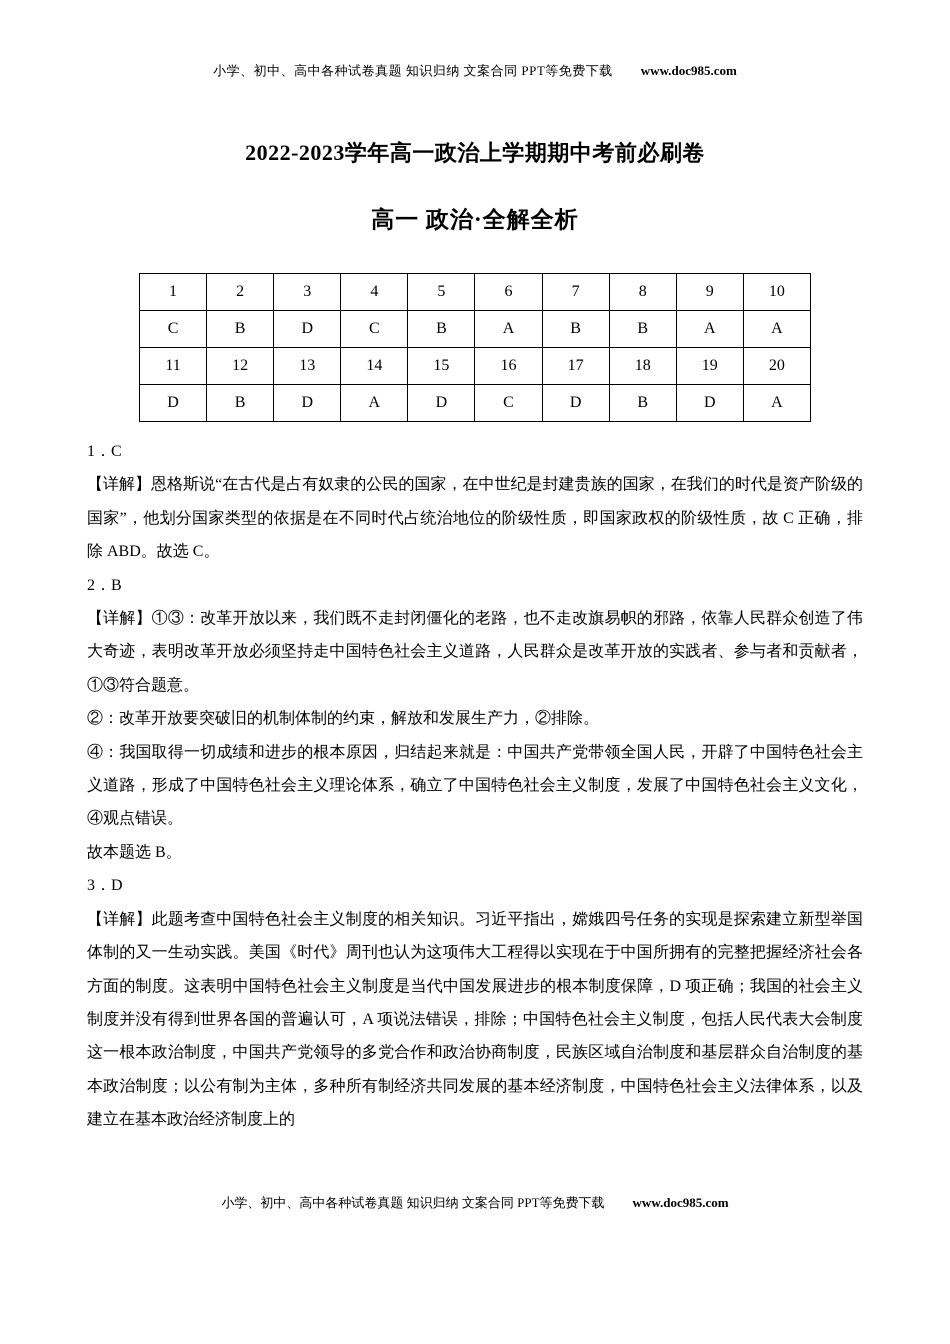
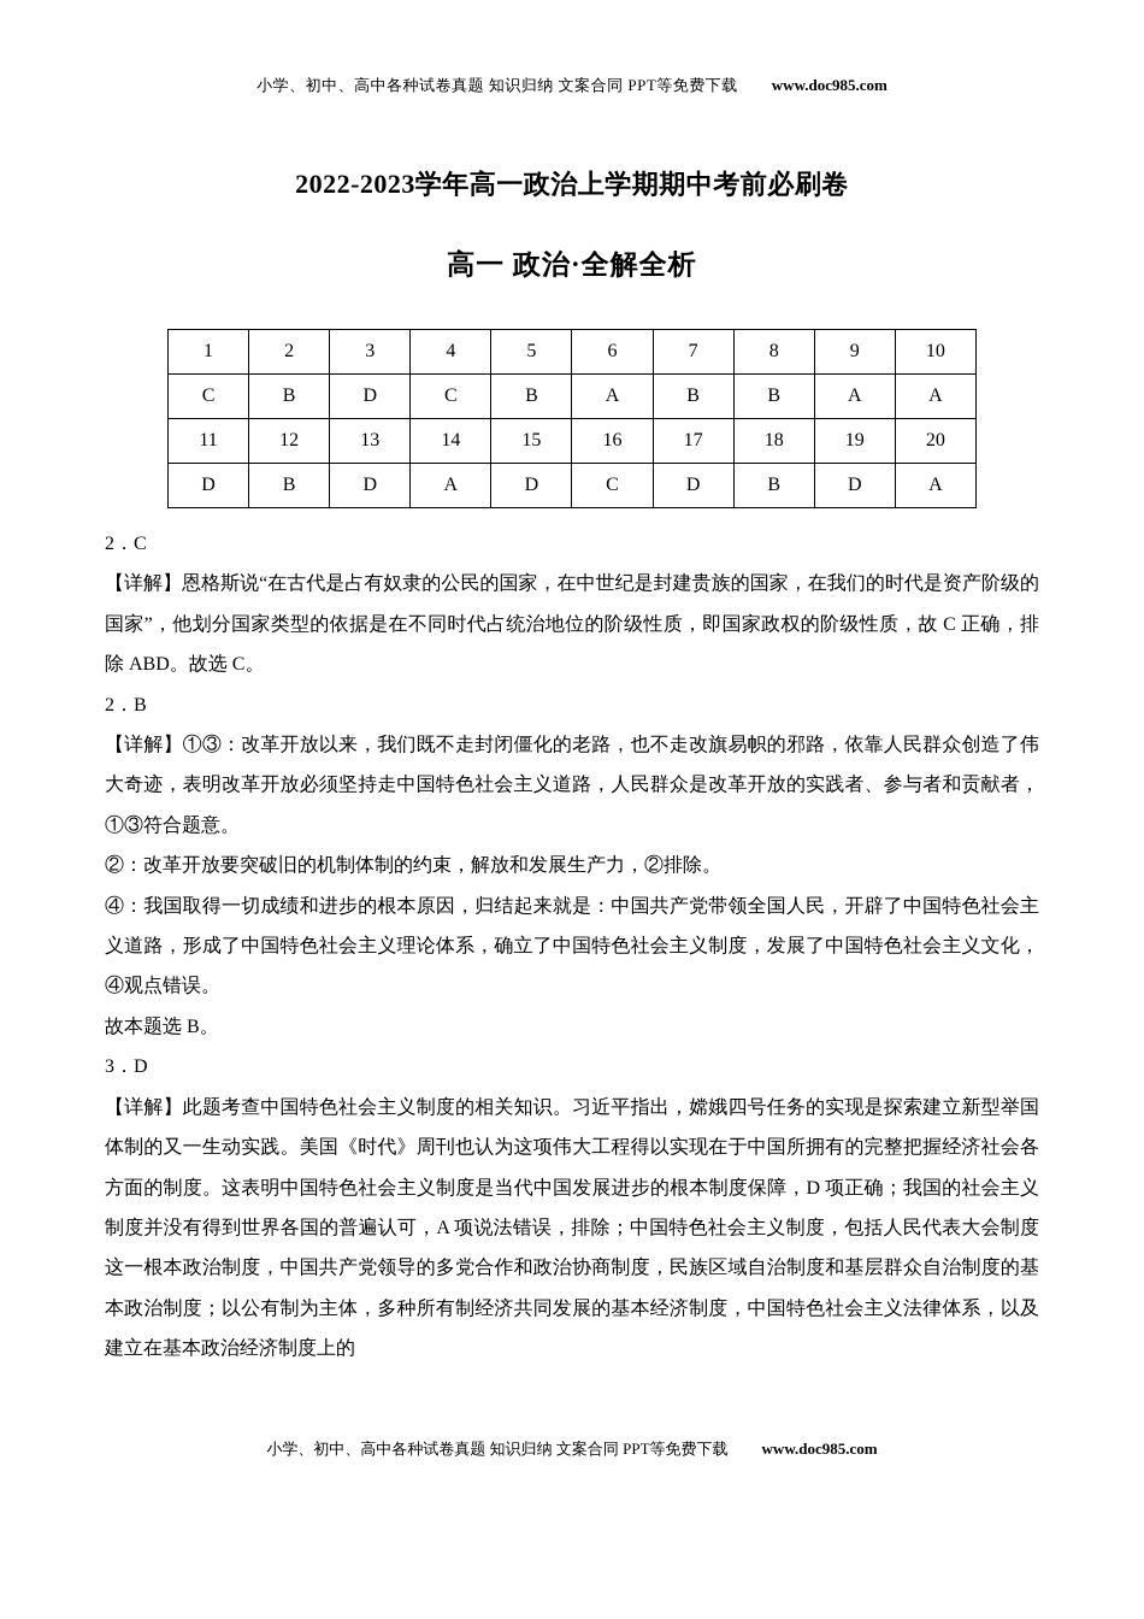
  小学、初中、高中各种试卷真题 知识归纳 文案合同 PPT等免费下载 www.doc985.com
  2022-2023学年高一政治上学期期中考前必刷卷
  高一 政治·全解全析
  1	2	3	4	5	6	7	8	9	10
  C	B	D	C	B	A	B	B	A	A
  11	12	13	14	15	16	17	18	19	20
  D	B	D	A	D	C	D	B	D	A
- 1．C
+ 2．C
  【详解】恩格斯说“在古代是占有奴隶的公民的国家，在中世纪是封建贵族的国家，在我们的时代是资产阶级的国家”，他划分国家类型的依据是在不同时代占统治地位的阶级性质，即国家政权的阶级性质，故 C 正确，排除 ABD。故选 C。
  2．B
  【详解】①③：改革开放以来，我们既不走封闭僵化的老路，也不走改旗易帜的邪路，依靠人民群众创造了伟大奇迹，表明改革开放必须坚持走中国特色社会主义道路，人民群众是改革开放的实践者、参与者和贡献者，①③符合题意。
  ②：改革开放要突破旧的机制体制的约束，解放和发展生产力，②排除。
  ④：我国取得一切成绩和进步的根本原因，归结起来就是：中国共产党带领全国人民，开辟了中国特色社会主义道路，形成了中国特色社会主义理论体系，确立了中国特色社会主义制度，发展了中国特色社会主义文化，④观点错误。
  故本题选 B。
  3．D
  【详解】此题考查中国特色社会主义制度的相关知识。习近平指出，嫦娥四号任务的实现是探索建立新型举国体制的又一生动实践。美国《时代》周刊也认为这项伟大工程得以实现在于中国所拥有的完整把握经济社会各方面的制度。这表明中国特色社会主义制度是当代中国发展进步的根本制度保障，D 项正确；我国的社会主义制度并没有得到世界各国的普遍认可，A 项说法错误，排除；中国特色社会主义制度，包括人民代表大会制度这一根本政治制度，中国共产党领导的多党合作和政治协商制度，民族区域自治制度和基层群众自治制度的基本政治制度；以公有制为主体，多种所有制经济共同发展的基本经济制度，中国特色社会主义法律体系，以及建立在基本政治经济制度上的
  小学、初中、高中各种试卷真题 知识归纳 文案合同 PPT等免费下载 www.doc985.com
